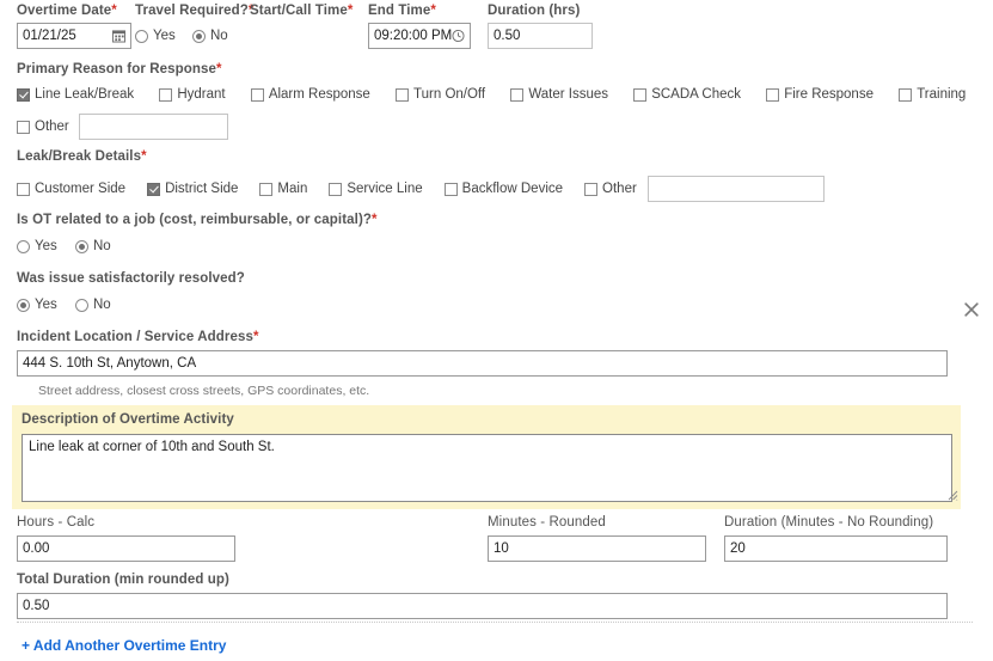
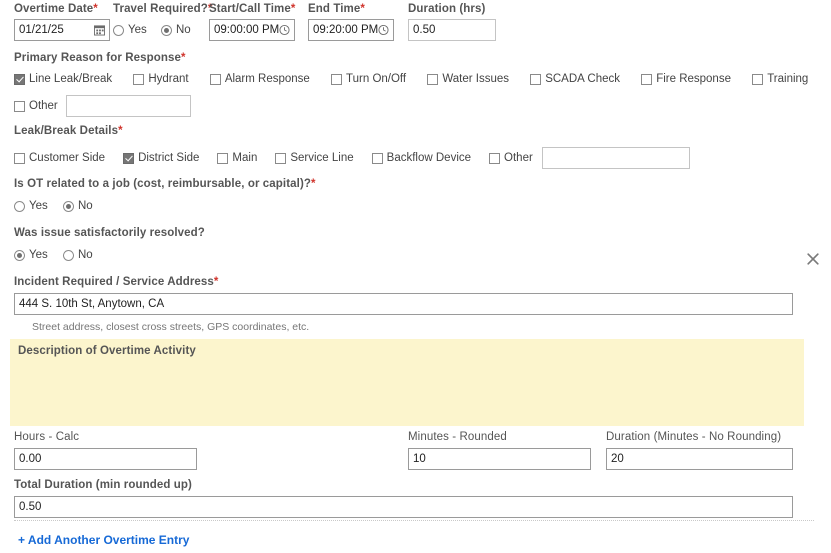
  Overtime Date*
  01/21/25
  Travel Required?*
  Yes
  No
  Start/Call Time*
+ 09:00:00 PM
  End Time*
  09:20:00 PM
  Duration (hrs)
  0.50
  Primary Reason for Response*
  Line Leak/Break
  Hydrant
  Alarm Response
  Turn On/Off
  Water Issues
  SCADA Check
  Fire Response
  Training
  Other
  Leak/Break Details*
  Customer Side
  District Side
  Main
  Service Line
  Backflow Device
  Other
  Is OT related to a job (cost, reimbursable, or capital)?*
  Yes
  No
  Was issue satisfactorily resolved?
  Yes
  No
- Incident Location / Service Address*
+ Incident Required / Service Address*
  444 S. 10th St, Anytown, CA
  Street address, closest cross streets, GPS coordinates, etc.
  Description of Overtime Activity
- Line leak at corner of 10th and South St.
  Hours - Calc
  0.00
  Minutes - Rounded
  10
  Duration (Minutes - No Rounding)
  20
  Total Duration (min rounded up)
  0.50
  + Add Another Overtime Entry
